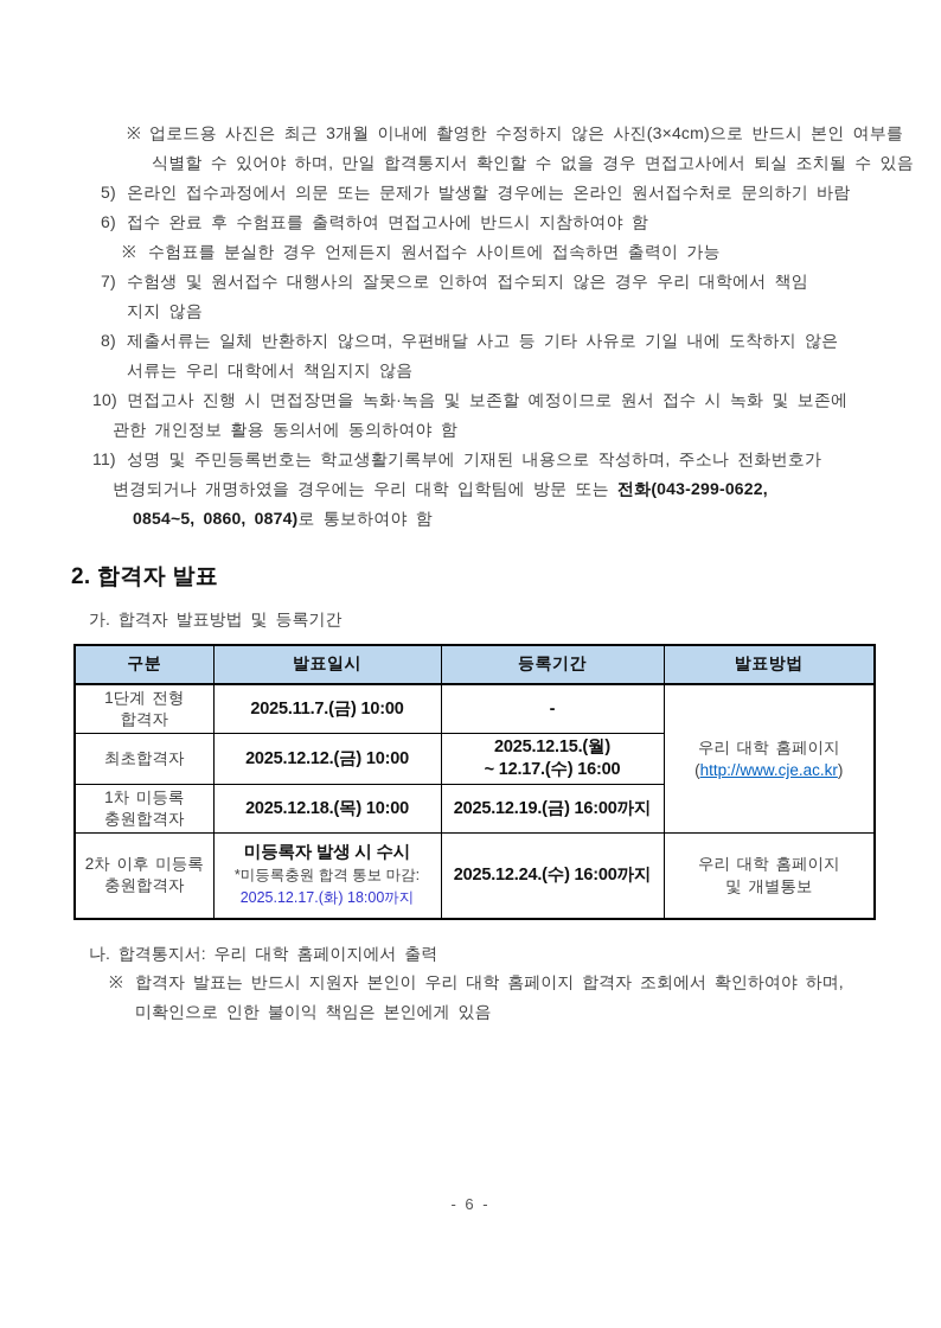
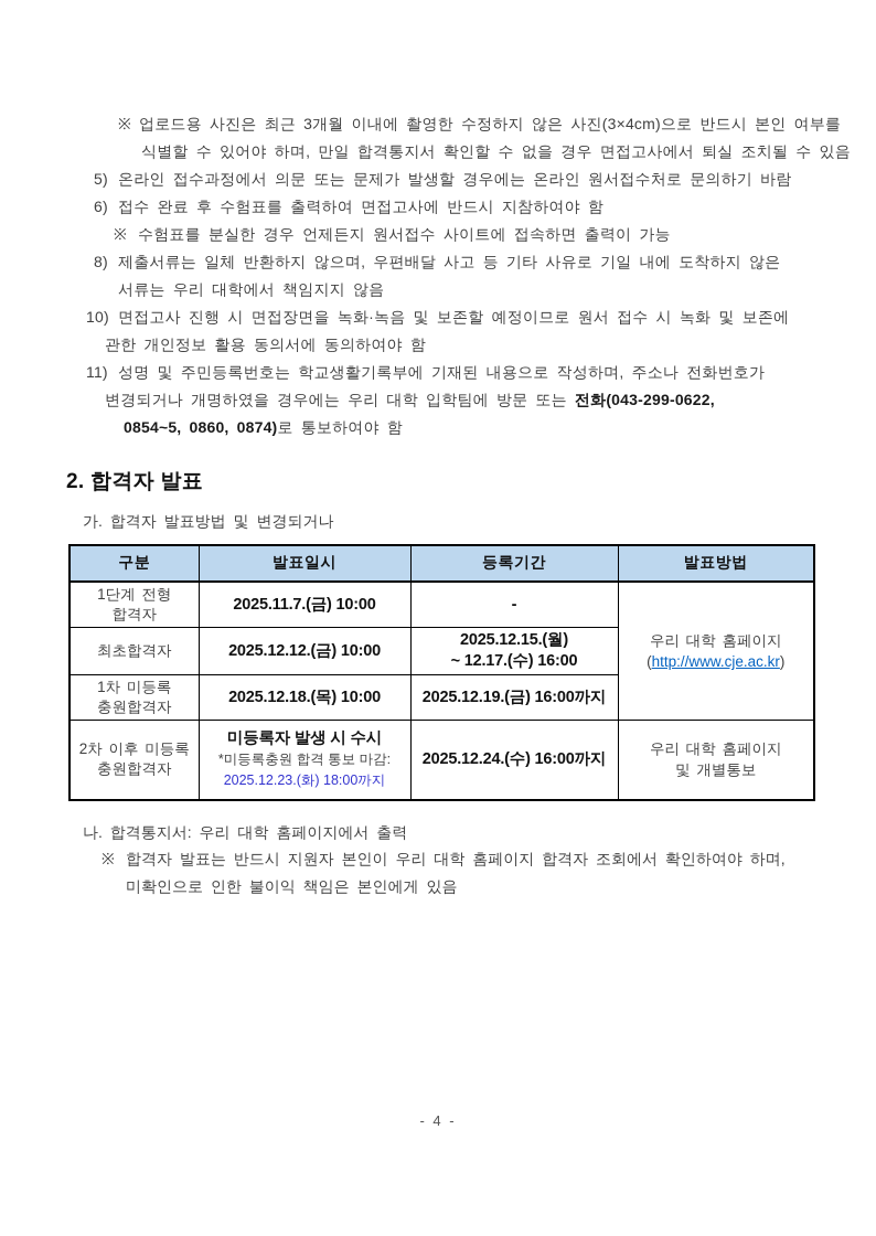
  ※ 업로드용 사진은 최근 3개월 이내에 촬영한 수정하지 않은 사진(3×4cm)으로 반드시 본인 여부를
  식별할 수 있어야 하며, 만일 합격통지서 확인할 수 없을 경우 면접고사에서 퇴실 조치될 수 있음
  5) 온라인 접수과정에서 의문 또는 문제가 발생할 경우에는 온라인 원서접수처로 문의하기 바람
  6) 접수 완료 후 수험표를 출력하여 면접고사에 반드시 지참하여야 함
  ※ 수험표를 분실한 경우 언제든지 원서접수 사이트에 접속하면 출력이 가능
- 7) 수험생 및 원서접수 대행사의 잘못으로 인하여 접수되지 않은 경우 우리 대학에서 책임
- 지지 않음
  8) 제출서류는 일체 반환하지 않으며, 우편배달 사고 등 기타 사유로 기일 내에 도착하지 않은
  서류는 우리 대학에서 책임지지 않음
  10) 면접고사 진행 시 면접장면을 녹화·녹음 및 보존할 예정이므로 원서 접수 시 녹화 및 보존에
  관한 개인정보 활용 동의서에 동의하여야 함
  11) 성명 및 주민등록번호는 학교생활기록부에 기재된 내용으로 작성하며, 주소나 전화번호가
  변경되거나 개명하였을 경우에는 우리 대학 입학팀에 방문 또는 전화(043-299-0622,
  0854~5, 0860, 0874)로 통보하여야 함
  2. 합격자 발표
- 가. 합격자 발표방법 및 등록기간
+ 가. 합격자 발표방법 및 변경되거나
  구분	발표일시	등록기간	발표방법
  1단계 전형 합격자	2025.11.7.(금) 10:00	-	우리 대학 홈페이지 (http://www.cje.ac.kr)
  최초합격자	2025.12.12.(금) 10:00	2025.12.15.(월) ~ 12.17.(수) 16:00
  1차 미등록 충원합격자	2025.12.18.(목) 10:00	2025.12.19.(금) 16:00까지
- 2차 이후 미등록 충원합격자	미등록자 발생 시 수시 *미등록충원 합격 통보 마감: 2025.12.17.(화) 18:00까지	2025.12.24.(수) 16:00까지	우리 대학 홈페이지 및 개별통보
+ 2차 이후 미등록 충원합격자	미등록자 발생 시 수시 *미등록충원 합격 통보 마감: 2025.12.23.(화) 18:00까지	2025.12.24.(수) 16:00까지	우리 대학 홈페이지 및 개별통보
  나. 합격통지서: 우리 대학 홈페이지에서 출력
  ※ 합격자 발표는 반드시 지원자 본인이 우리 대학 홈페이지 합격자 조회에서 확인하여야 하며,
  미확인으로 인한 불이익 책임은 본인에게 있음
- - 6 -
+ - 4 -
